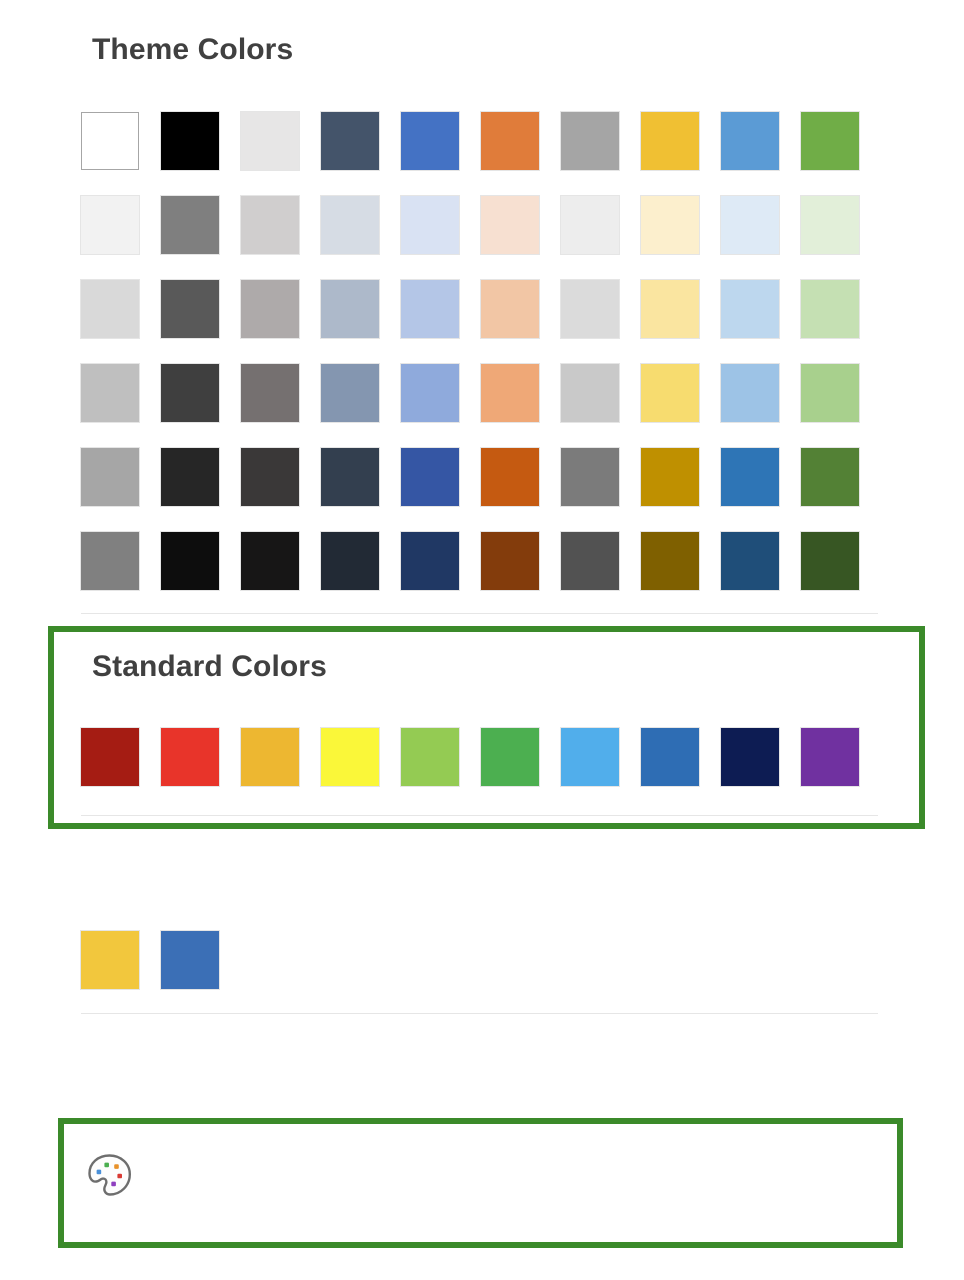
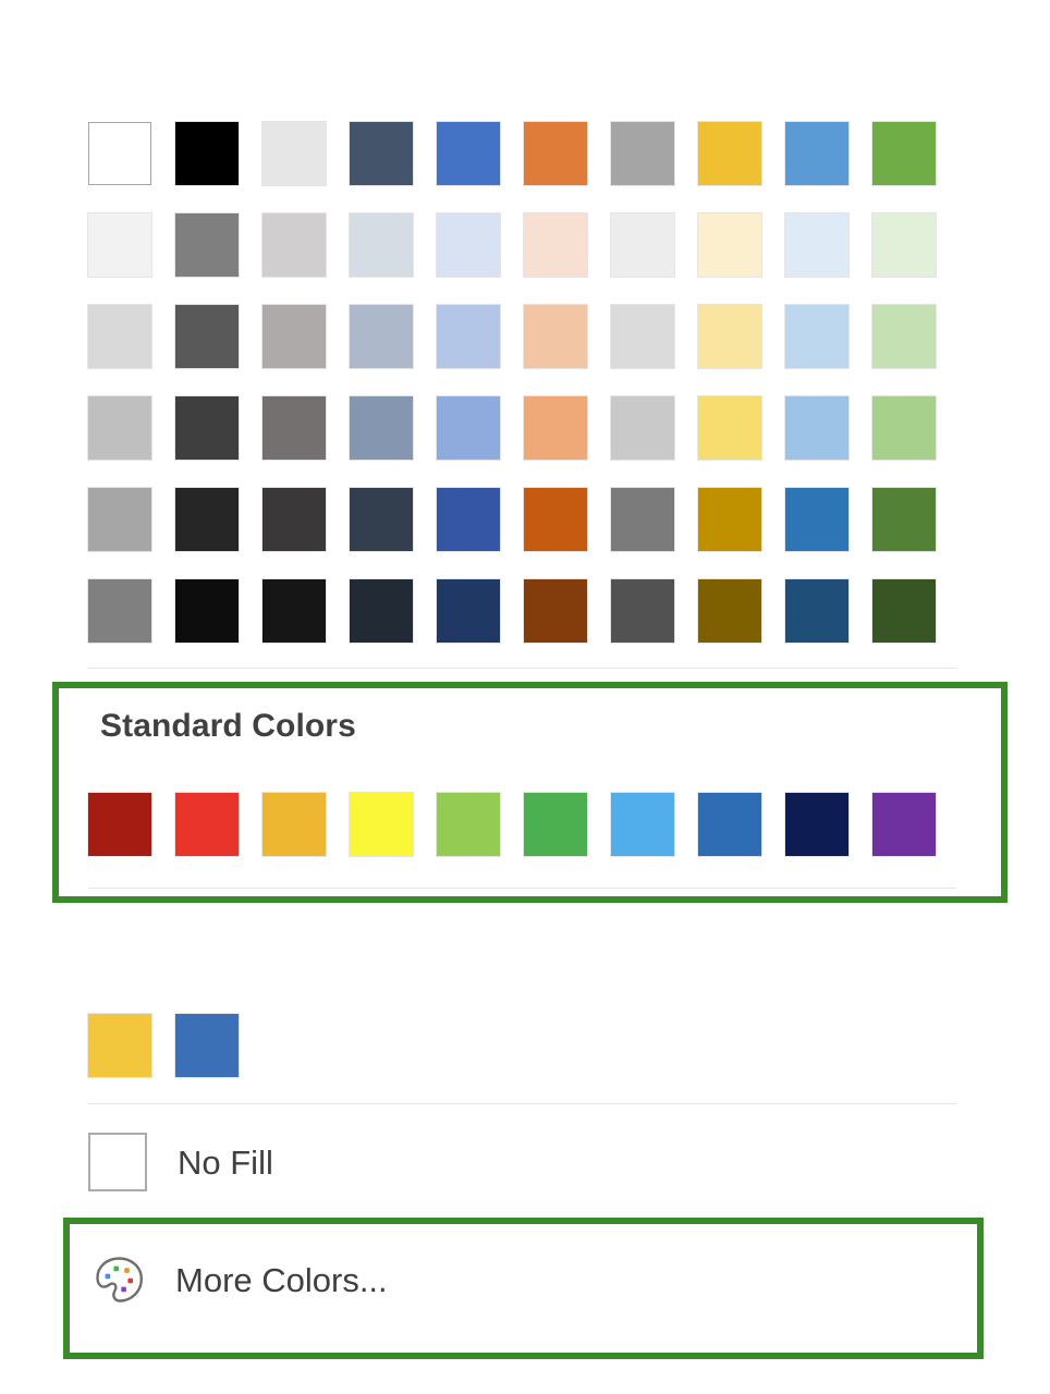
- Theme Colors
  Standard Colors
+ No Fill
+ More Colors...
